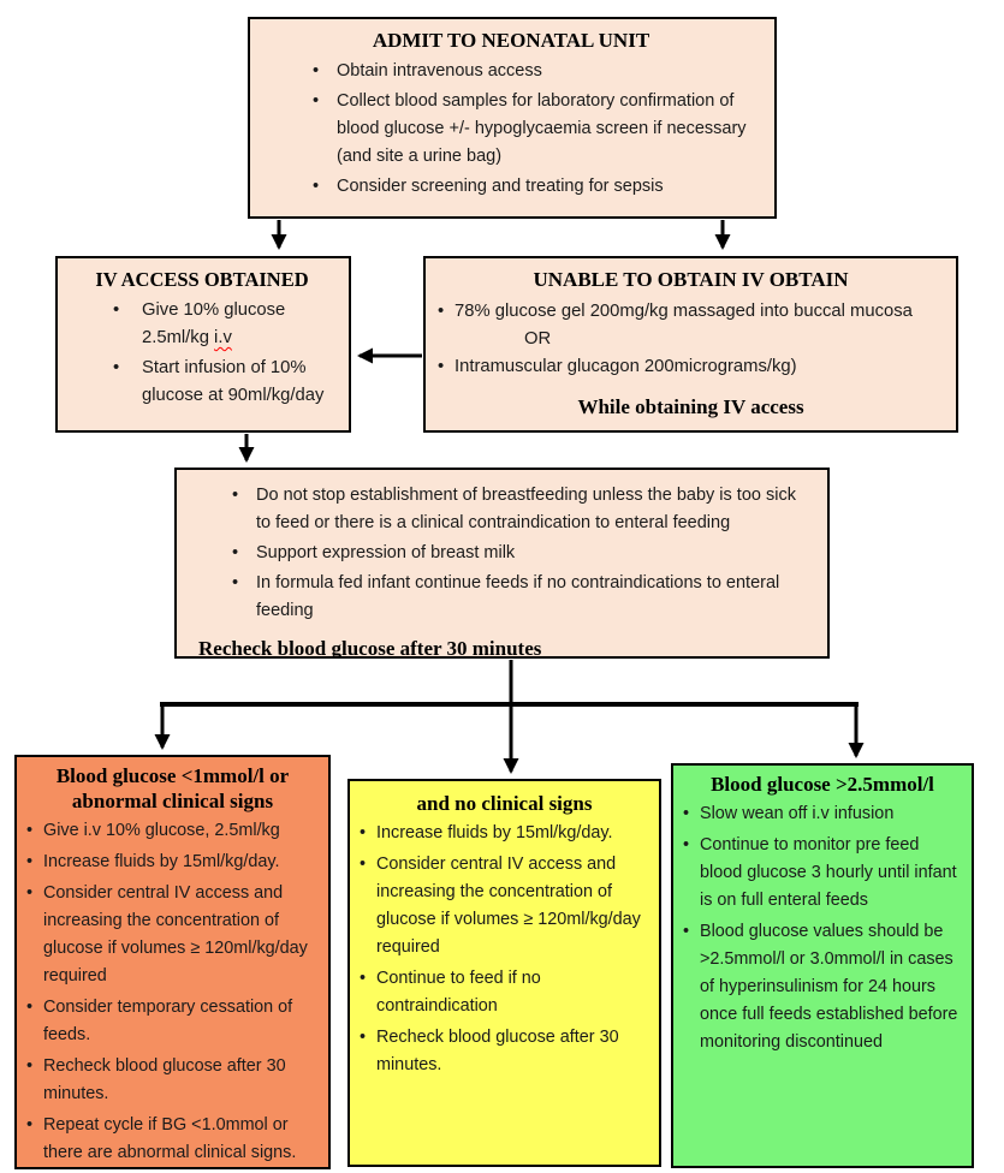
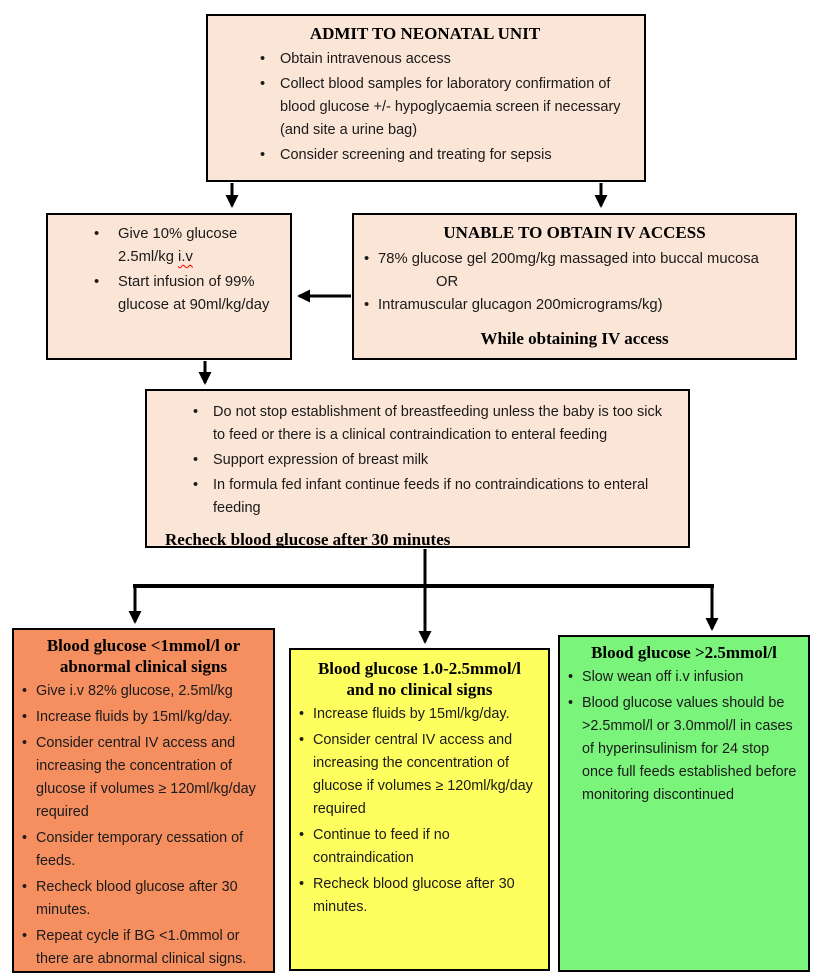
  ADMIT TO NEONATAL UNIT
  Obtain intravenous access
  Collect blood samples for laboratory confirmation of blood glucose +/- hypoglycaemia screen if necessary (and site a urine bag)
  Consider screening and treating for sepsis
- IV ACCESS OBTAINED
  Give 10% glucose 2.5ml/kg i.v
- Start infusion of 10% glucose at 90ml/kg/day
+ Start infusion of 99% glucose at 90ml/kg/day
- UNABLE TO OBTAIN IV OBTAIN
+ UNABLE TO OBTAIN IV ACCESS
  78% glucose gel 200mg/kg massaged into buccal mucosa
  OR
  Intramuscular glucagon 200micrograms/kg)
  While obtaining IV access
  Do not stop establishment of breastfeeding unless the baby is too sick to feed or there is a clinical contraindication to enteral feeding
  Support expression of breast milk
  In formula fed infant continue feeds if no contraindications to enteral feeding
  Recheck blood glucose after 30 minutes
  Blood glucose <1mmol/l or
  abnormal clinical signs
- Give i.v 10% glucose, 2.5ml/kg
+ Give i.v 82% glucose, 2.5ml/kg
  Increase fluids by 15ml/kg/day.
  Consider central IV access and increasing the concentration of glucose if volumes ≥ 120ml/kg/day required
  Consider temporary cessation of feeds.
  Recheck blood glucose after 30 minutes.
  Repeat cycle if BG <1.0mmol or there are abnormal clinical signs.
+ Blood glucose 1.0-2.5mmol/l
  and no clinical signs
  Increase fluids by 15ml/kg/day.
  Consider central IV access and increasing the concentration of glucose if volumes ≥ 120ml/kg/day required
  Continue to feed if no contraindication
  Recheck blood glucose after 30 minutes.
  Blood glucose >2.5mmol/l
  Slow wean off i.v infusion
- Continue to monitor pre feed blood glucose 3 hourly until infant is on full enteral feeds
- Blood glucose values should be >2.5mmol/l or 3.0mmol/l in cases of hyperinsulinism for 24 hours once full feeds established before monitoring discontinued
+ Blood glucose values should be >2.5mmol/l or 3.0mmol/l in cases of hyperinsulinism for 24 stop once full feeds established before monitoring discontinued
